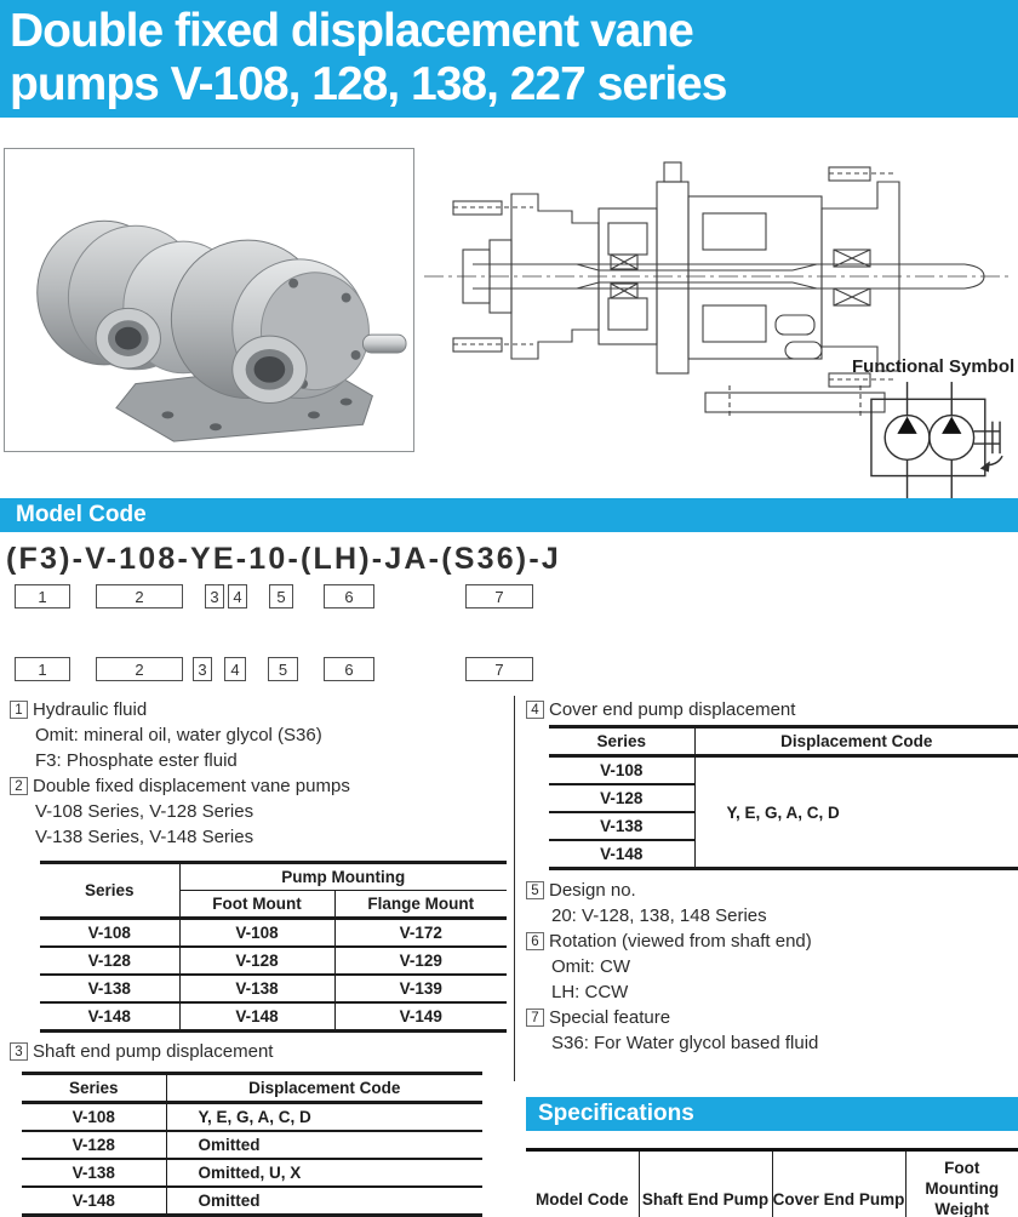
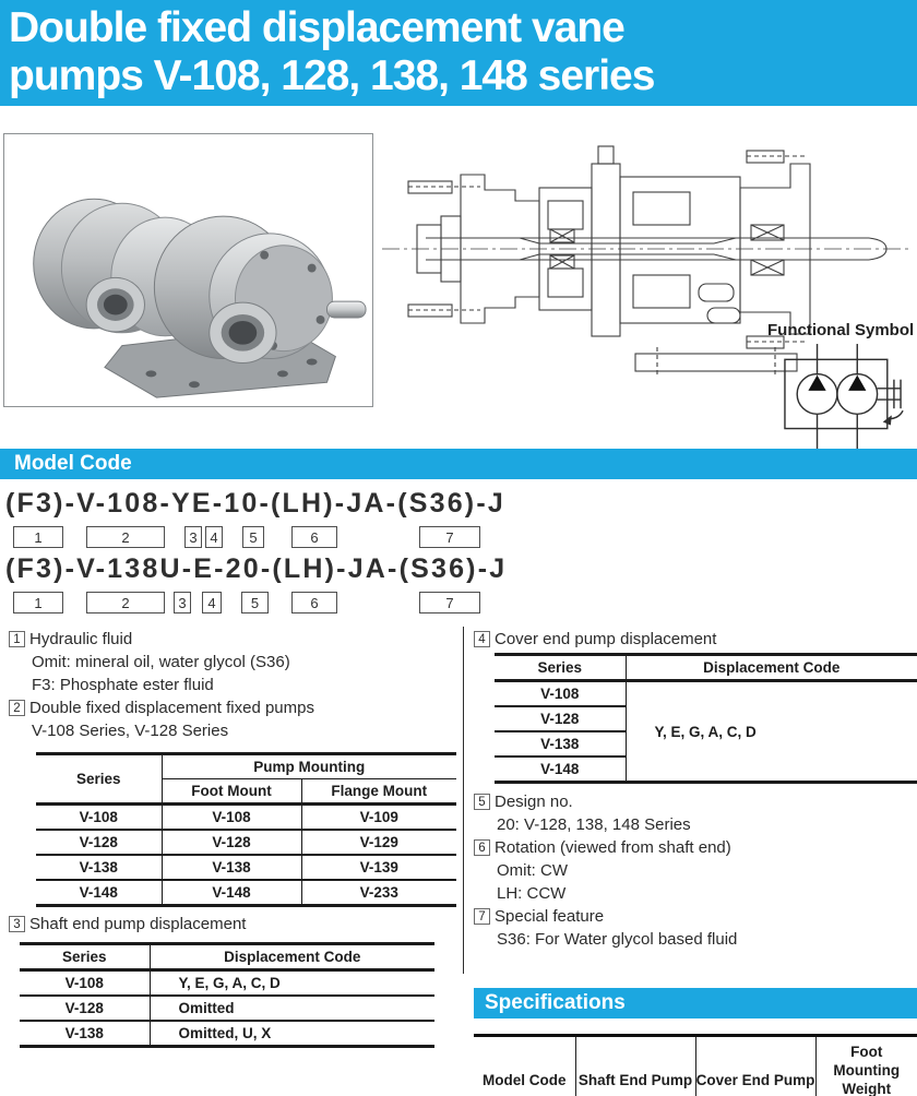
  Double fixed displacement vane
- pumps V-108, 128, 138, 227 series
+ pumps V-108, 128, 138, 148 series
  Functional Symbol
  Model Code
  (F3)-V-108-YE-10-(LH)-JA-(S36)-J
  1
  2
  3
  4
  5
  6
  7
+ (F3)-V-138U-E-20-(LH)-JA-(S36)-J
  1
  2
  3
  4
  5
  6
  7
  1
  Hydraulic fluid
  Omit: mineral oil, water glycol (S36)
  F3: Phosphate ester fluid
  2
- Double fixed displacement vane pumps
+ Double fixed displacement fixed pumps
  V-108 Series, V-128 Series
- V-138 Series, V-148 Series
  Series	Pump Mounting
  Foot Mount	Flange Mount
- V-108	V-108	V-172
+ V-108	V-108	V-109
  V-128	V-128	V-129
  V-138	V-138	V-139
- V-148	V-148	V-149
+ V-148	V-148	V-233
  3
  Shaft end pump displacement
  Series	Displacement Code
  V-108	Y, E, G, A, C, D
  V-128	Omitted
  V-138	Omitted, U, X
- V-148	Omitted
  4
  Cover end pump displacement
  Series	Displacement Code
  V-108	Y, E, G, A, C, D
  V-128
  V-138
  V-148
  5
  Design no.
  20: V-128, 138, 148 Series
  6
  Rotation (viewed from shaft end)
  Omit: CW
  LH: CCW
  7
  Special feature
  S36: For Water glycol based fluid
  Specifications
  Model Code	Shaft End Pump	Cover End Pump	Foot Mounting Weight
